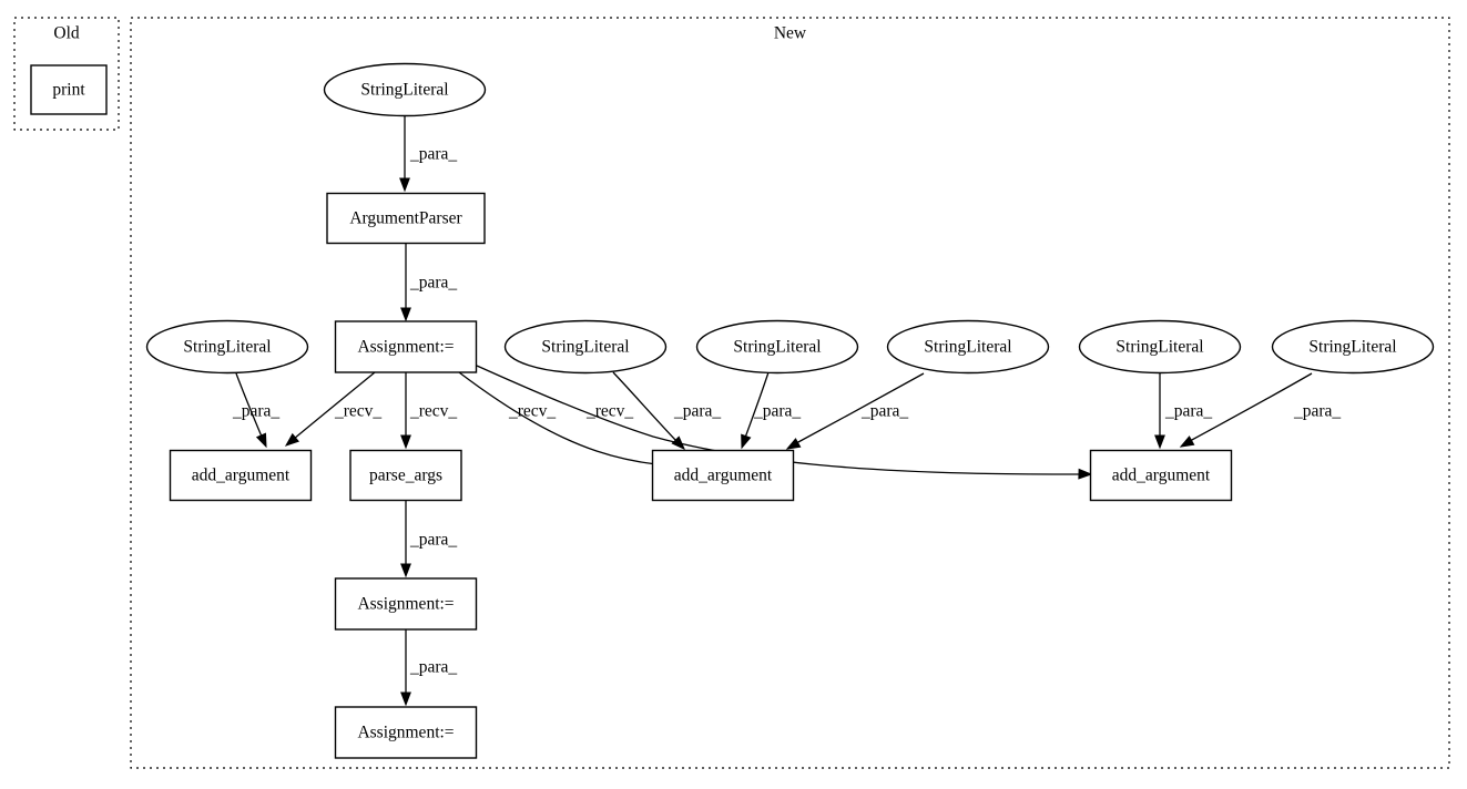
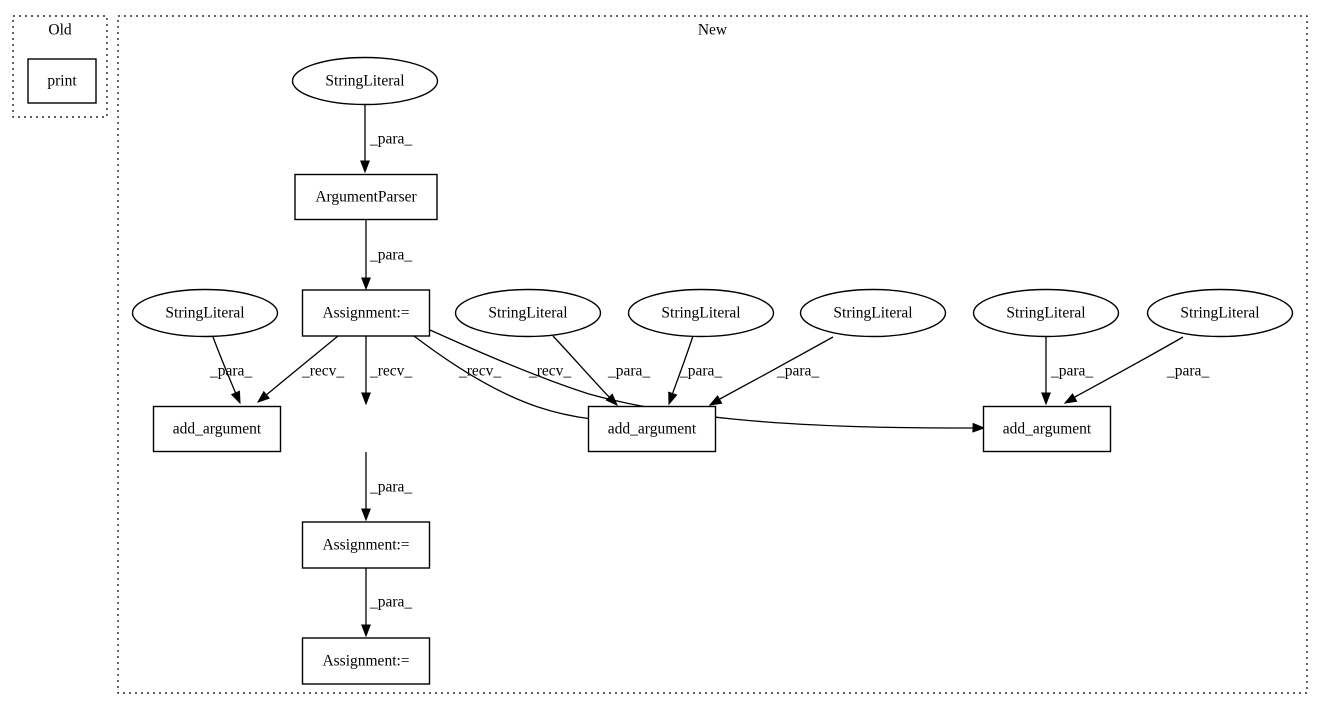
  Old
  New
  print
  StringLiteral
  ArgumentParser
  StringLiteral
  Assignment:=
  StringLiteral
  StringLiteral
  StringLiteral
  StringLiteral
  StringLiteral
  add_argument
- parse_args
  add_argument
  add_argument
  Assignment:=
  Assignment:=
  _para_
  _para_
  _para_
  _recv_
  _recv_
  _recv_
  _recv_
  _para_
  _para_
  _para_
  _para_
  _para_
  _para_
  _para_
